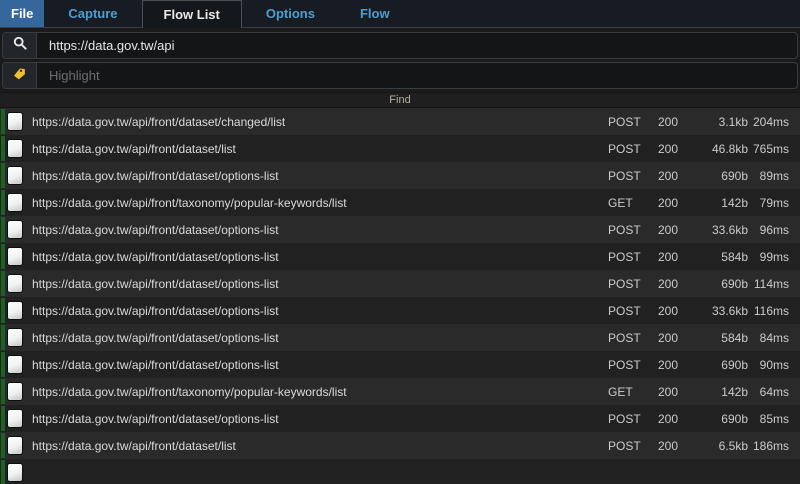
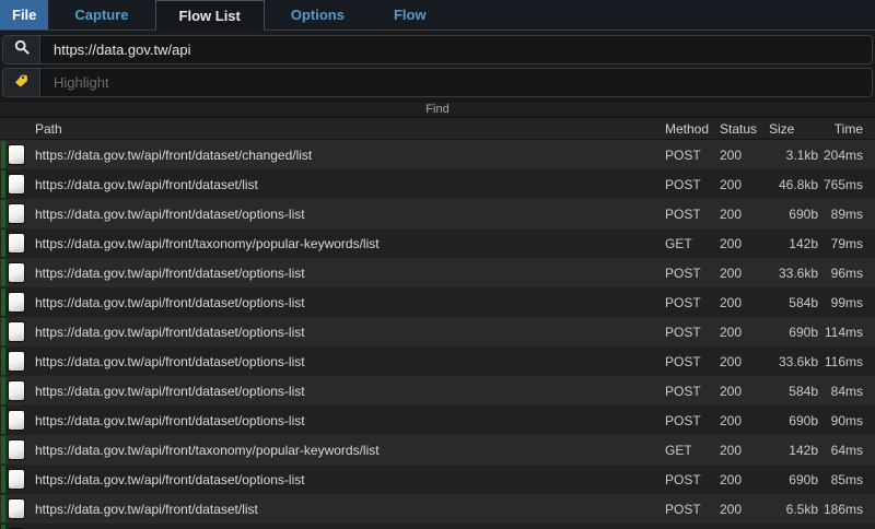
  File
  Capture
  Flow List
  Options
  Flow
  https://data.gov.tw/api
  Highlight
  Find
+ Path
+ Method
+ Status
+ Size
+ Time
  https://data.gov.tw/api/front/dataset/changed/list
  POST
  200
  3.1kb
  204ms
  https://data.gov.tw/api/front/dataset/list
  POST
  200
  46.8kb
  765ms
  https://data.gov.tw/api/front/dataset/options-list
  POST
  200
  690b
  89ms
  https://data.gov.tw/api/front/taxonomy/popular-keywords/list
  GET
  200
  142b
  79ms
  https://data.gov.tw/api/front/dataset/options-list
  POST
  200
  33.6kb
  96ms
  https://data.gov.tw/api/front/dataset/options-list
  POST
  200
  584b
  99ms
  https://data.gov.tw/api/front/dataset/options-list
  POST
  200
  690b
  114ms
  https://data.gov.tw/api/front/dataset/options-list
  POST
  200
  33.6kb
  116ms
  https://data.gov.tw/api/front/dataset/options-list
  POST
  200
  584b
  84ms
  https://data.gov.tw/api/front/dataset/options-list
  POST
  200
  690b
  90ms
  https://data.gov.tw/api/front/taxonomy/popular-keywords/list
  GET
  200
  142b
  64ms
  https://data.gov.tw/api/front/dataset/options-list
  POST
  200
  690b
  85ms
  https://data.gov.tw/api/front/dataset/list
  POST
  200
  6.5kb
  186ms
